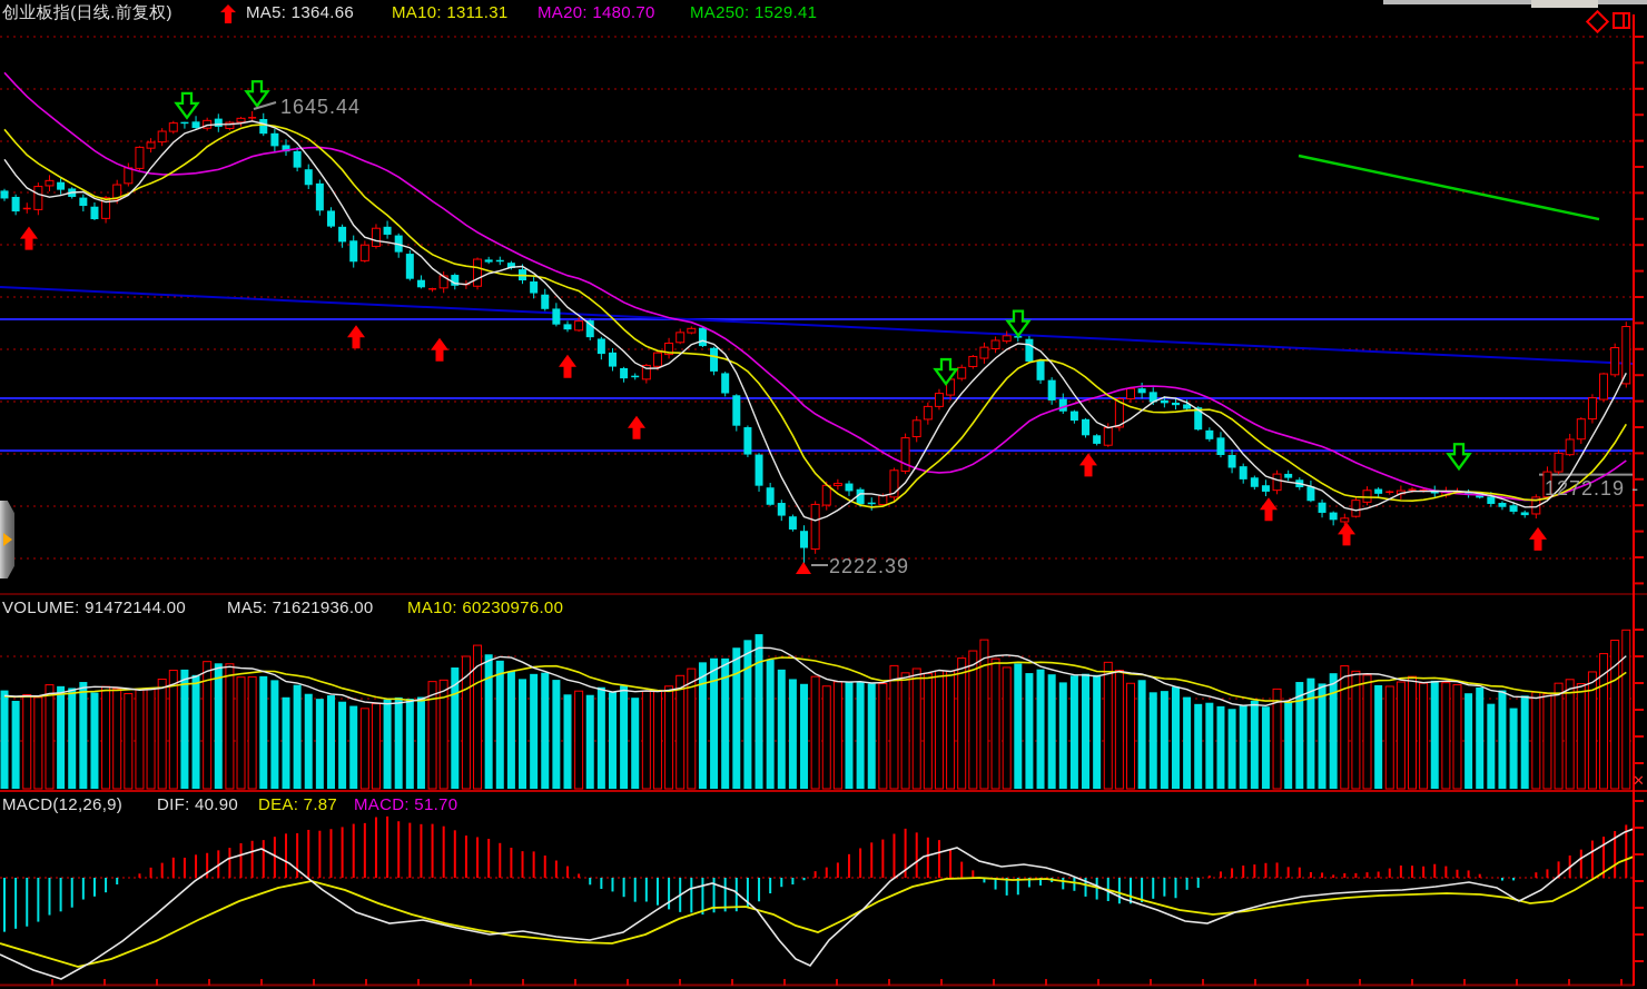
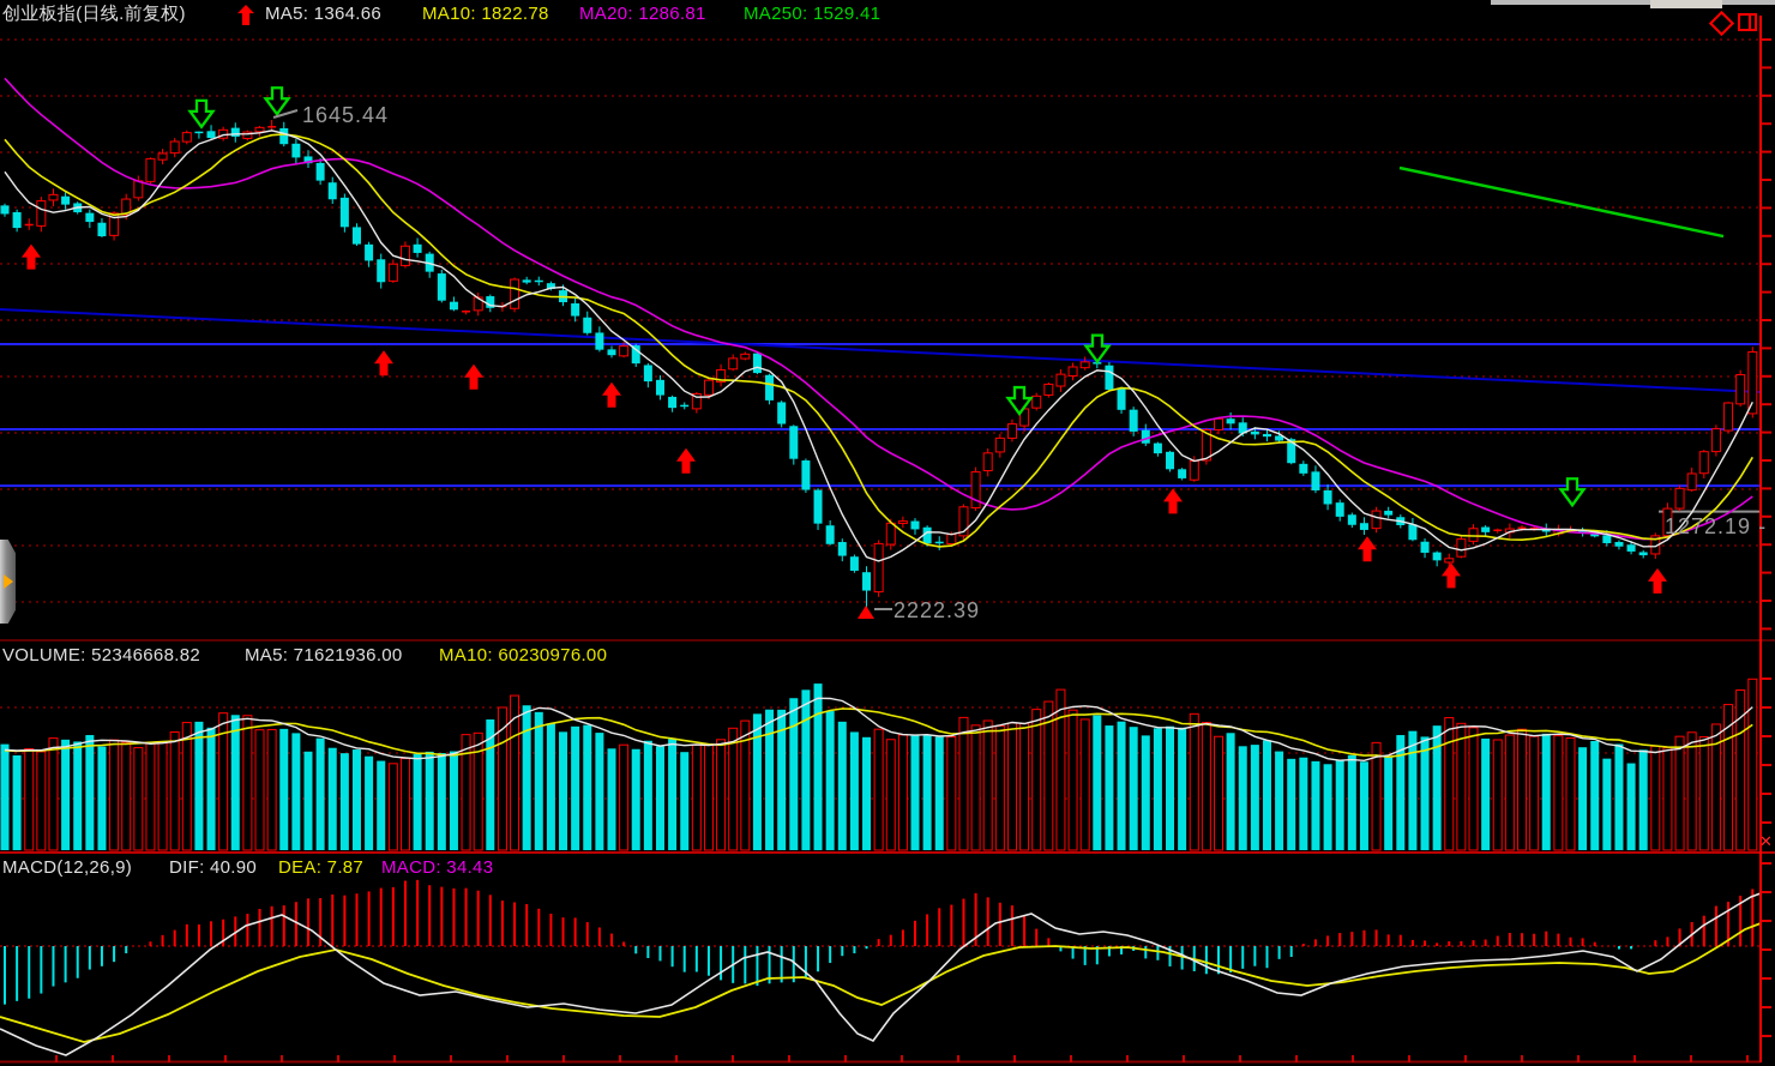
  创业板指(日线.前复权)
  MA5: 1364.66
- MA10: 1311.31
+ MA10: 1822.78
- MA20: 1480.70
+ MA20: 1286.81
  MA250: 1529.41
- VOLUME: 91472144.00
+ VOLUME: 52346668.82
  MA5: 71621936.00
  MA10: 60230976.00
  MACD(12,26,9)
  DIF: 40.90
  DEA: 7.87
- MACD: 51.70
+ MACD: 34.43
  1645.44
  2222.39
  1272.19 -
  ✕
